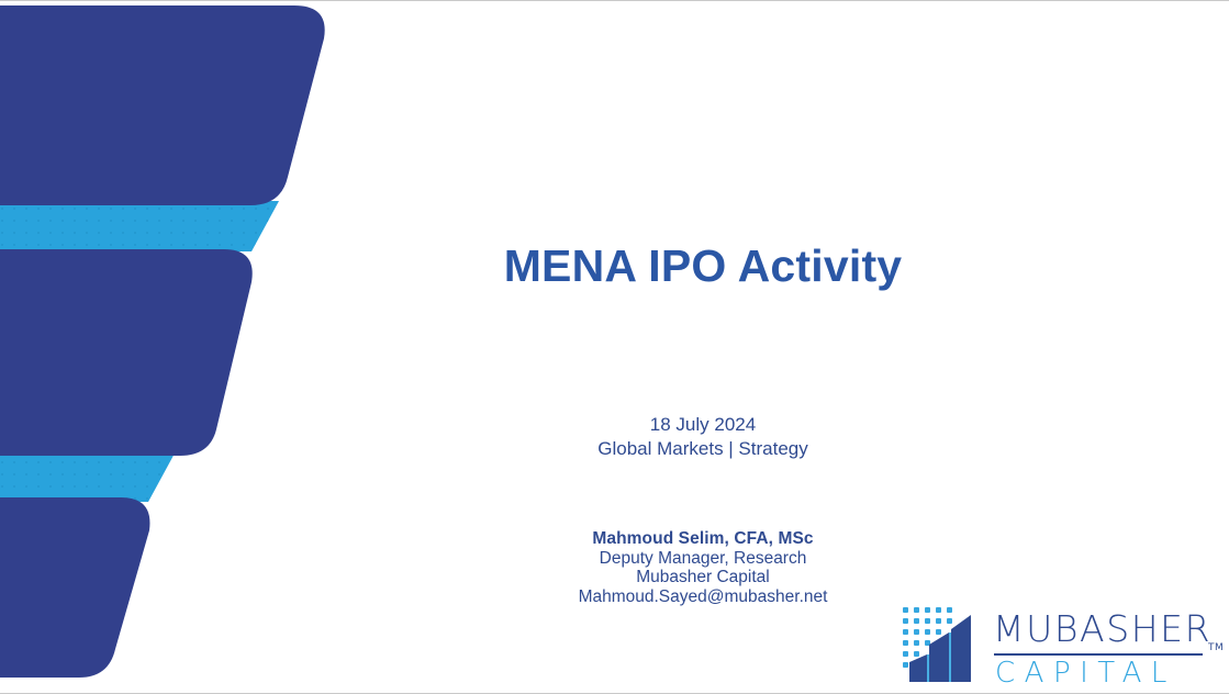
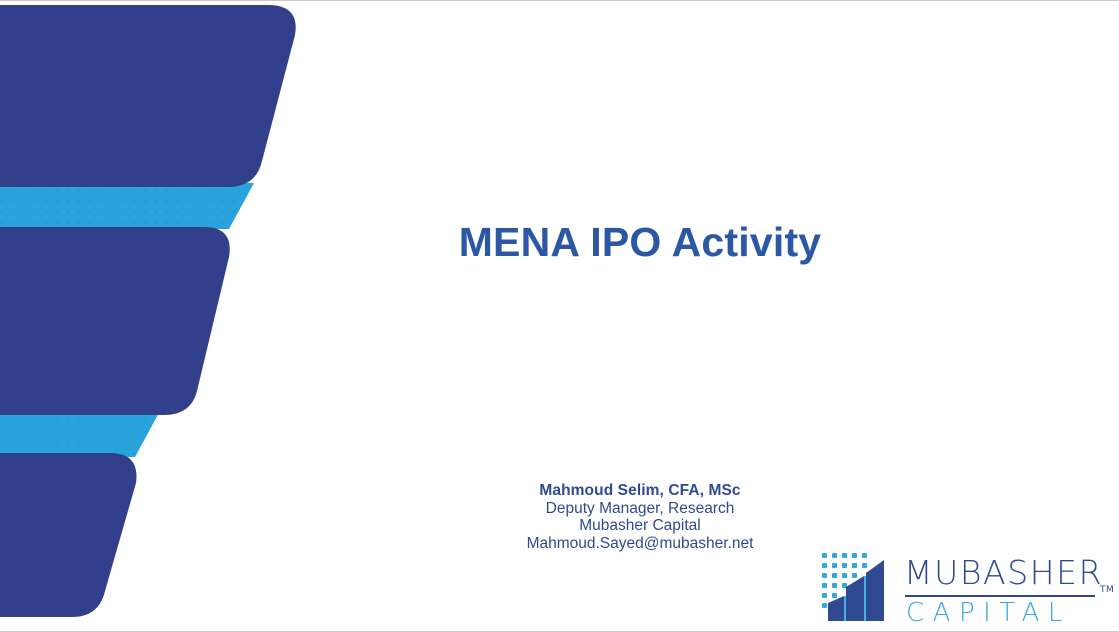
  MENA IPO Activity
- 18 July 2024
- Global Markets | Strategy
  Mahmoud Selim, CFA, MSc
  Deputy Manager, Research
  Mubasher Capital
  Mahmoud.Sayed@mubasher.net
  MUBASHER
  CAPITAL
  TM
